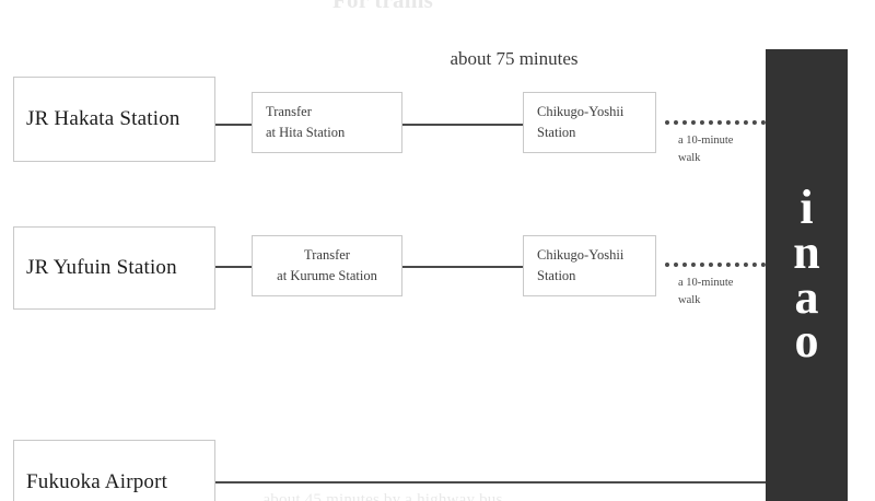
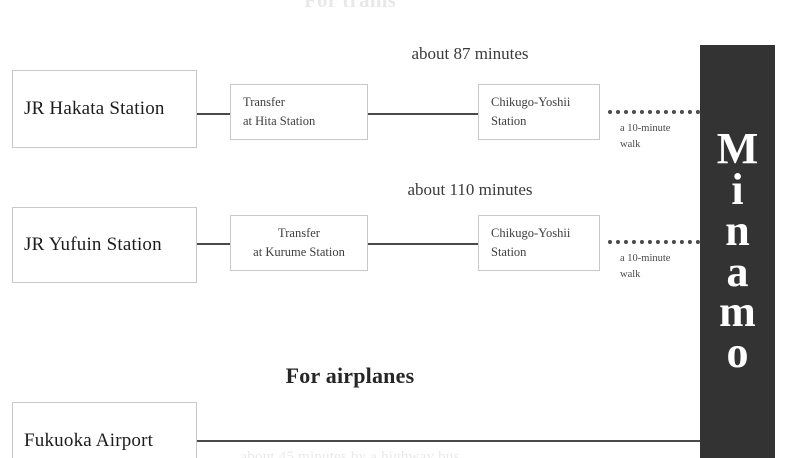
- about 75 minutes
+ about 87 minutes
  JR Hakata Station
  Transfer
  at Hita Station
  Chikugo-Yoshii
  Station
  a 10-minute
  walk
+ about 110 minutes
  JR Yufuin Station
  Transfer
  at Kurume Station
  Chikugo-Yoshii
  Station
  a 10-minute
  walk
+ For airplanes
  Fukuoka Airport
+ M
  i
  n
  a
+ m
  o
